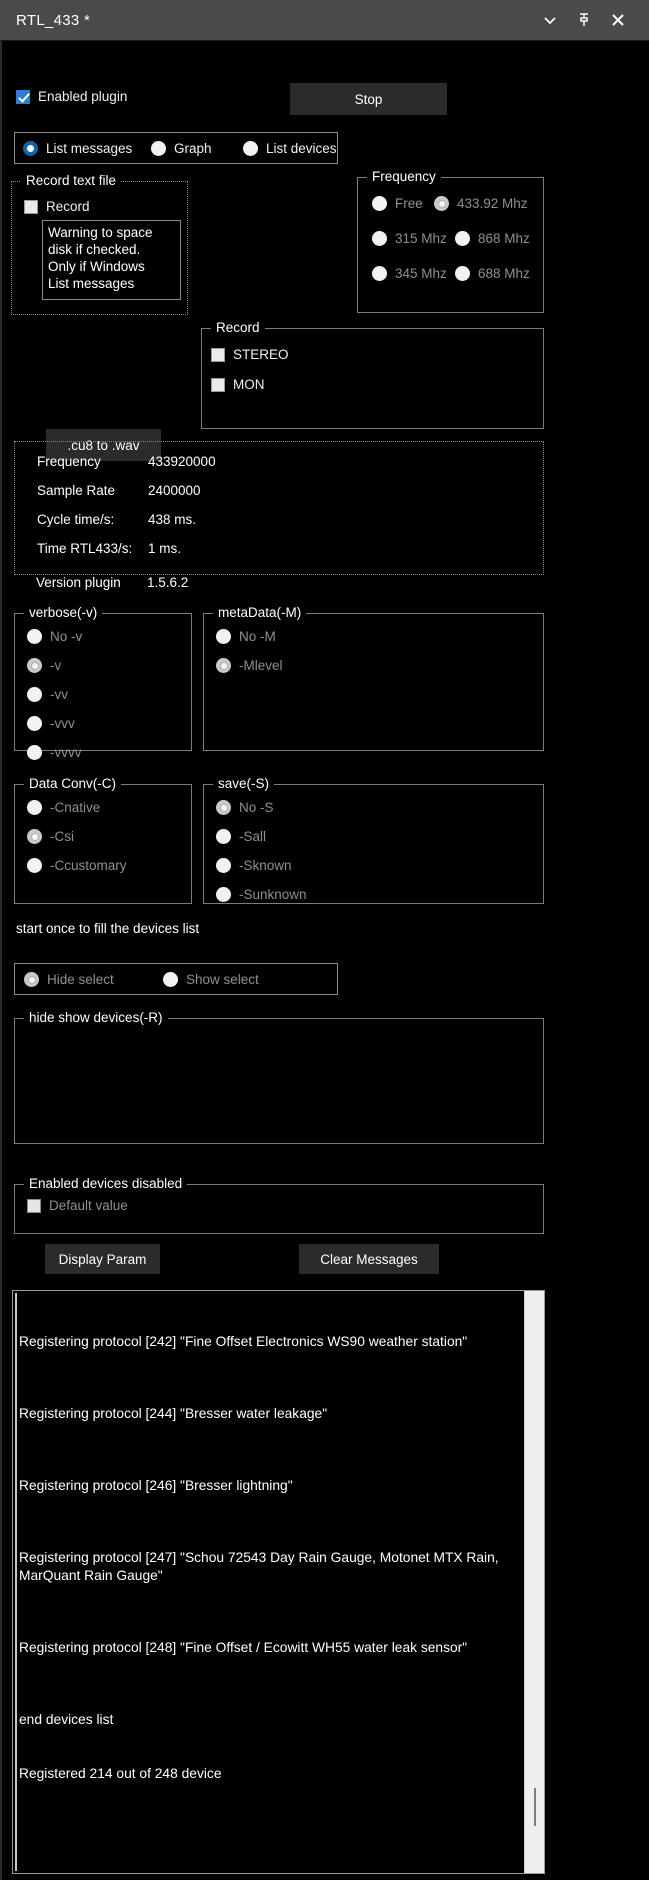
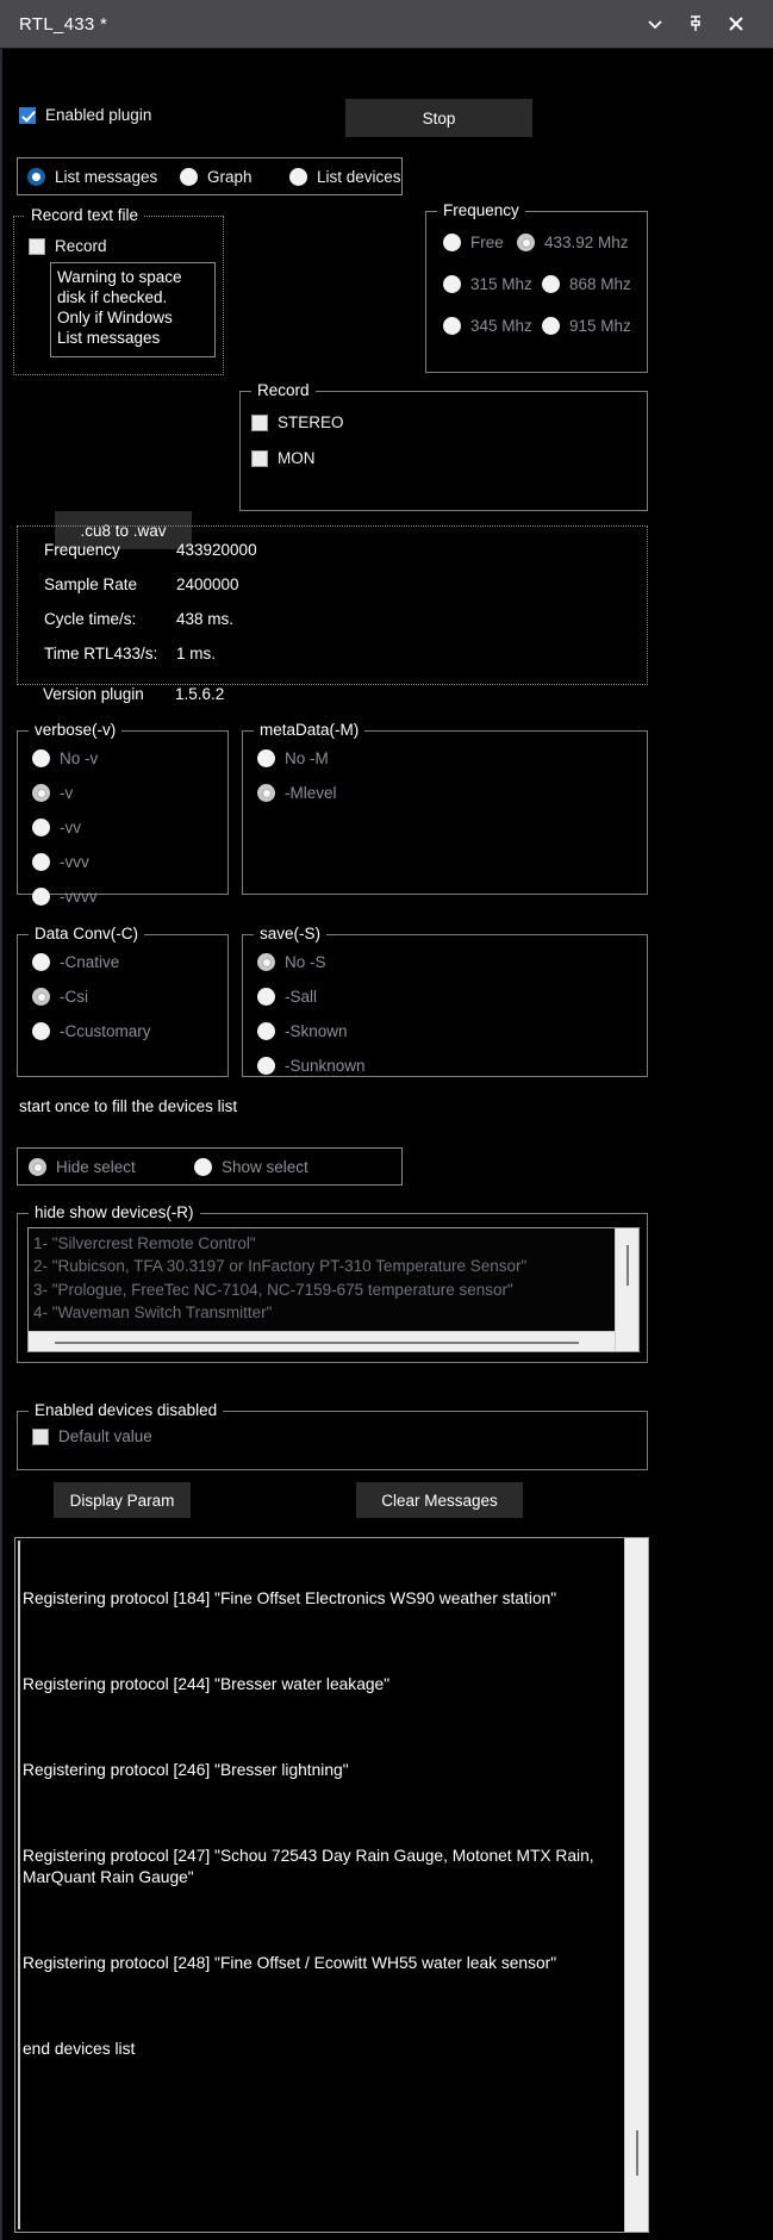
  RTL_433 *
  Enabled plugin
  Stop
  List messages
  Graph
  List devices
  Record text file
  Record
  Warning to space
  disk if checked.
  Only if Windows
  List messages
  Frequency
  Free
  433.92 Mhz
  315 Mhz
  868 Mhz
  345 Mhz
- 688 Mhz
+ 915 Mhz
  .cu8 to .wav
  Record
  STEREO
  MON
  Frequency
  433920000
  Sample Rate
  2400000
  Cycle time/s:
  438 ms.
  Time RTL433/s:
  1 ms.
  Version plugin
  1.5.6.2
  verbose(-v)
  No -v
  -v
  -vv
  -vvv
  -vvvv
  metaData(-M)
  No -M
  -Mlevel
  Data Conv(-C)
  -Cnative
  -Csi
  -Ccustomary
  save(-S)
  No -S
  -Sall
  -Sknown
  -Sunknown
  start once to fill the devices list
  Hide select
  Show select
  hide show devices(-R)
+ 1- "Silvercrest Remote Control"
+ 2- "Rubicson, TFA 30.3197 or InFactory PT-310 Temperature Sensor"
+ 3- "Prologue, FreeTec NC-7104, NC-7159-675 temperature sensor"
+ 4- "Waveman Switch Transmitter"
  Enabled devices disabled
  Default value
  Display Param
  Clear Messages
- Registering protocol [242] "Fine Offset Electronics WS90 weather station"
+ Registering protocol [184] "Fine Offset Electronics WS90 weather station"
  Registering protocol [244] "Bresser water leakage"
  Registering protocol [246] "Bresser lightning"
  Registering protocol [247] "Schou 72543 Day Rain Gauge, Motonet MTX Rain, MarQuant Rain Gauge"
  Registering protocol [248] "Fine Offset / Ecowitt WH55 water leak sensor"
  end devices list
- Registered 214 out of 248 device
